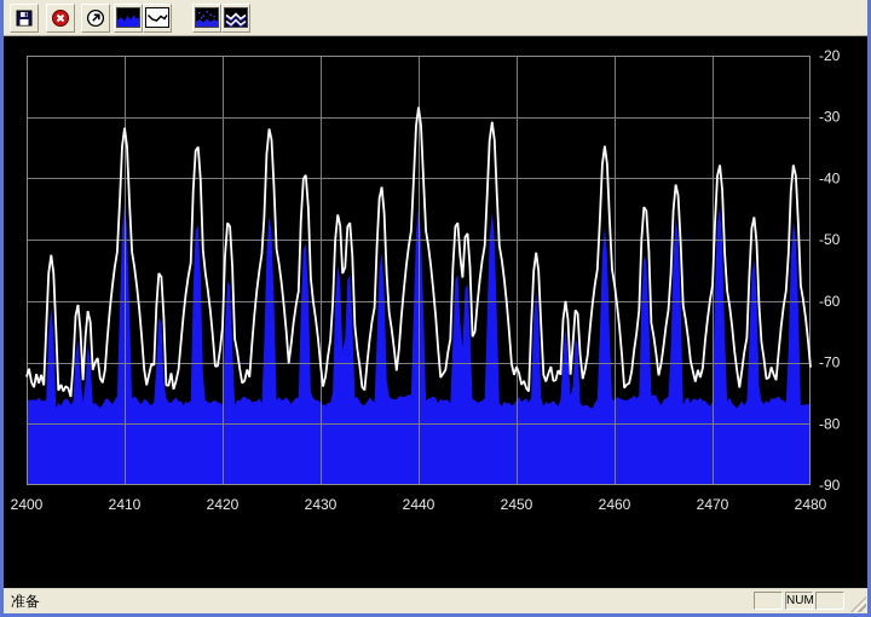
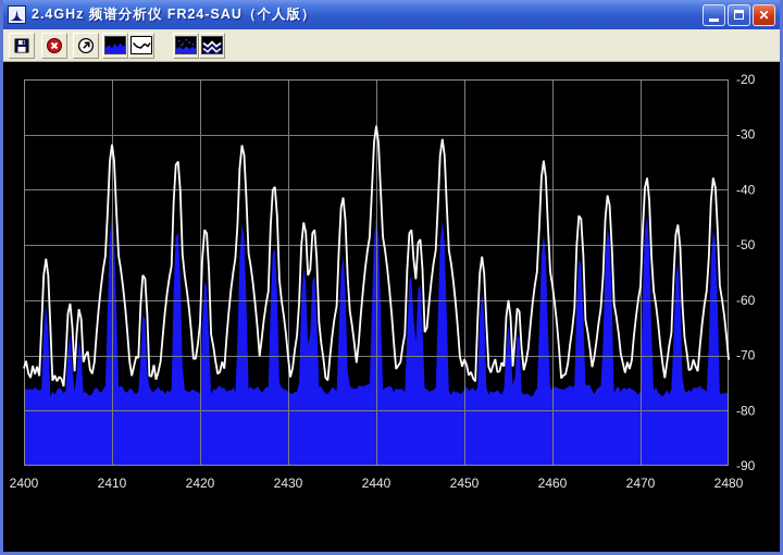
+ 2.4GHz 频谱分析仪 FR24-SAU（个人版）
+ ✕
  2400
  2410
  2420
  2430
  2440
  2450
  2460
  2470
  2480
  -20
  -30
  -40
  -50
  -60
  -70
  -80
  -90
- 准备
- NUM
